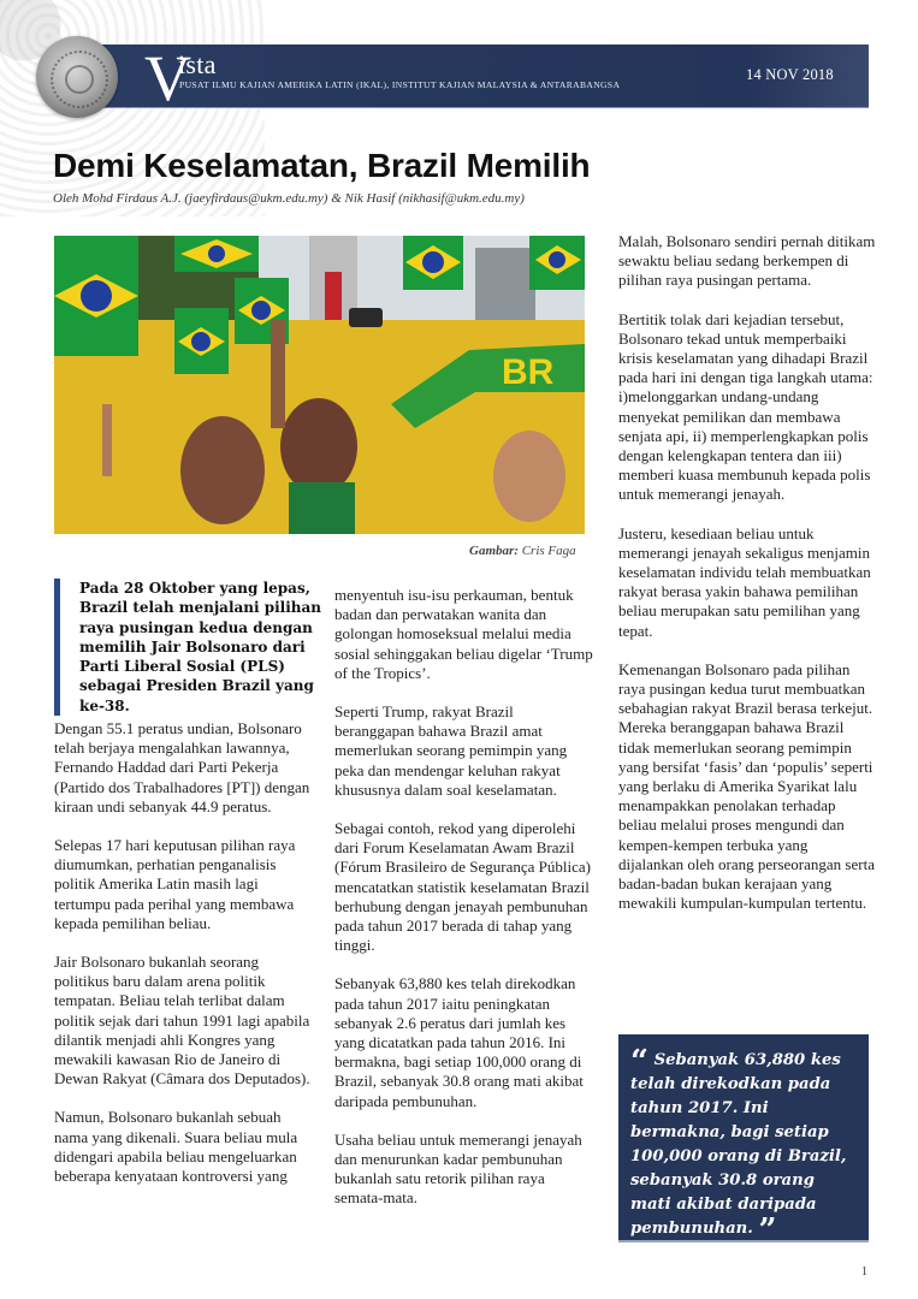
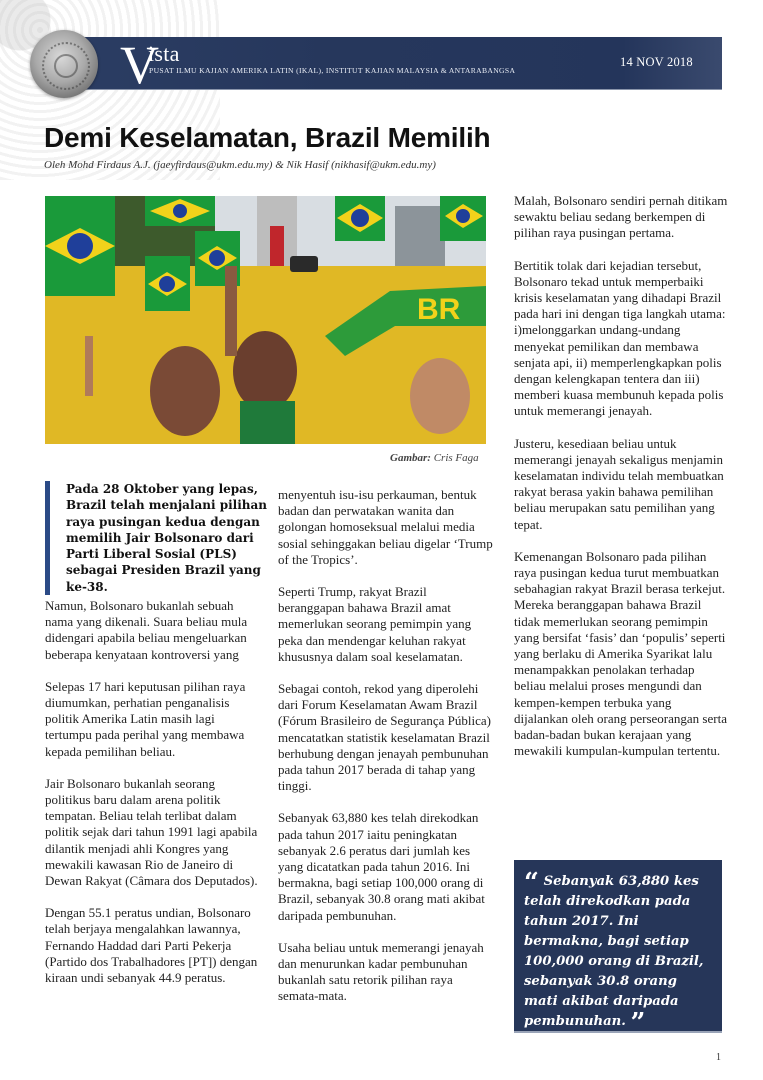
  V
  ista
  PUSAT ILMU KAJIAN AMERIKA LATIN (IKAL), INSTITUT KAJIAN MALAYSIA & ANTARABANGSA
  14 NOV 2018
  Demi Keselamatan, Brazil Memilih
  Oleh Mohd Firdaus A.J. (jaeyfirdaus@ukm.edu.my) & Nik Hasif (nikhasif@ukm.edu.my)
  BR
  Gambar: Cris Faga
  Pada 28 Oktober yang lepas, Brazil telah menjalani pilihan raya pusingan kedua dengan memilih Jair Bolsonaro dari Parti Liberal Sosial (PLS) sebagai Presiden Brazil yang ke-38.
- Dengan 55.1 peratus undian, Bolsonaro telah berjaya mengalahkan lawannya, Fernando Haddad dari Parti Pekerja (Partido dos Trabalhadores [PT]) dengan kiraan undi sebanyak 44.9 peratus.
+ Namun, Bolsonaro bukanlah sebuah nama yang dikenali. Suara beliau mula didengari apabila beliau mengeluarkan beberapa kenyataan kontroversi yang
  Selepas 17 hari keputusan pilihan raya diumumkan, perhatian penganalisis politik Amerika Latin masih lagi tertumpu pada perihal yang membawa kepada pemilihan beliau.
  Jair Bolsonaro bukanlah seorang politikus baru dalam arena politik tempatan. Beliau telah terlibat dalam politik sejak dari tahun 1991 lagi apabila dilantik menjadi ahli Kongres yang mewakili kawasan Rio de Janeiro di Dewan Rakyat (Câmara dos Deputados).
- Namun, Bolsonaro bukanlah sebuah nama yang dikenali. Suara beliau mula didengari apabila beliau mengeluarkan beberapa kenyataan kontroversi yang
+ Dengan 55.1 peratus undian, Bolsonaro telah berjaya mengalahkan lawannya, Fernando Haddad dari Parti Pekerja (Partido dos Trabalhadores [PT]) dengan kiraan undi sebanyak 44.9 peratus.
  menyentuh isu-isu perkauman, bentuk badan dan perwatakan wanita dan golongan homoseksual melalui media sosial sehinggakan beliau digelar ‘Trump of the Tropics’.
  Seperti Trump, rakyat Brazil beranggapan bahawa Brazil amat memerlukan seorang pemimpin yang peka dan mendengar keluhan rakyat khususnya dalam soal keselamatan.
  Sebagai contoh, rekod yang diperolehi dari Forum Keselamatan Awam Brazil (Fórum Brasileiro de Segurança Pública) mencatatkan statistik keselamatan Brazil berhubung dengan jenayah pembunuhan pada tahun 2017 berada di tahap yang tinggi.
  Sebanyak 63,880 kes telah direkodkan pada tahun 2017 iaitu peningkatan sebanyak 2.6 peratus dari jumlah kes yang dicatatkan pada tahun 2016. Ini bermakna, bagi setiap 100,000 orang di Brazil, sebanyak 30.8 orang mati akibat daripada pembunuhan.
  Usaha beliau untuk memerangi jenayah dan menurunkan kadar pembunuhan bukanlah satu retorik pilihan raya semata-mata.
  Malah, Bolsonaro sendiri pernah ditikam sewaktu beliau sedang berkempen di pilihan raya pusingan pertama.
  Bertitik tolak dari kejadian tersebut, Bolsonaro tekad untuk memperbaiki krisis keselamatan yang dihadapi Brazil pada hari ini dengan tiga langkah utama: i)melonggarkan undang-undang menyekat pemilikan dan membawa senjata api, ii) memperlengkapkan polis dengan kelengkapan tentera dan iii) memberi kuasa membunuh kepada polis untuk memerangi jenayah.
  Justeru, kesediaan beliau untuk memerangi jenayah sekaligus menjamin keselamatan individu telah membuatkan rakyat berasa yakin bahawa pemilihan beliau merupakan satu pemilihan yang tepat.
  Kemenangan Bolsonaro pada pilihan raya pusingan kedua turut membuatkan sebahagian rakyat Brazil berasa terkejut. Mereka beranggapan bahawa Brazil tidak memerlukan seorang pemimpin yang bersifat ‘fasis’ dan ‘populis’ seperti yang berlaku di Amerika Syarikat lalu menampakkan penolakan terhadap beliau melalui proses mengundi dan kempen-kempen terbuka yang dijalankan oleh orang perseorangan serta badan-badan bukan kerajaan yang mewakili kumpulan-kumpulan tertentu.
  “ Sebanyak 63,880 kes telah direkodkan pada tahun 2017. Ini bermakna, bagi setiap 100,000 orang di Brazil, sebanyak 30.8 orang mati akibat daripada pembunuhan. ”
  1
